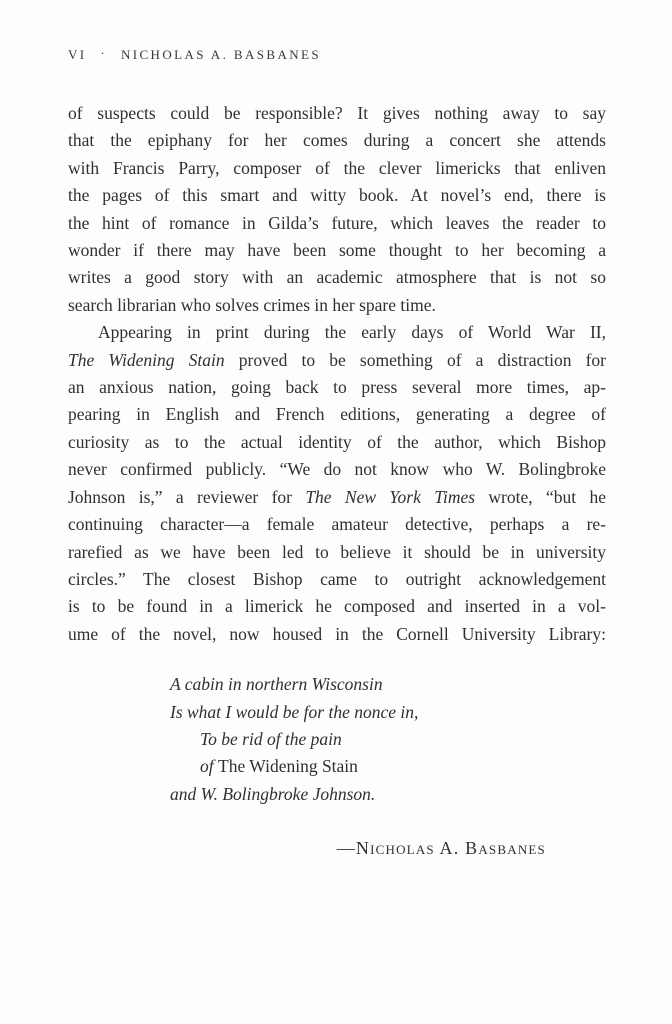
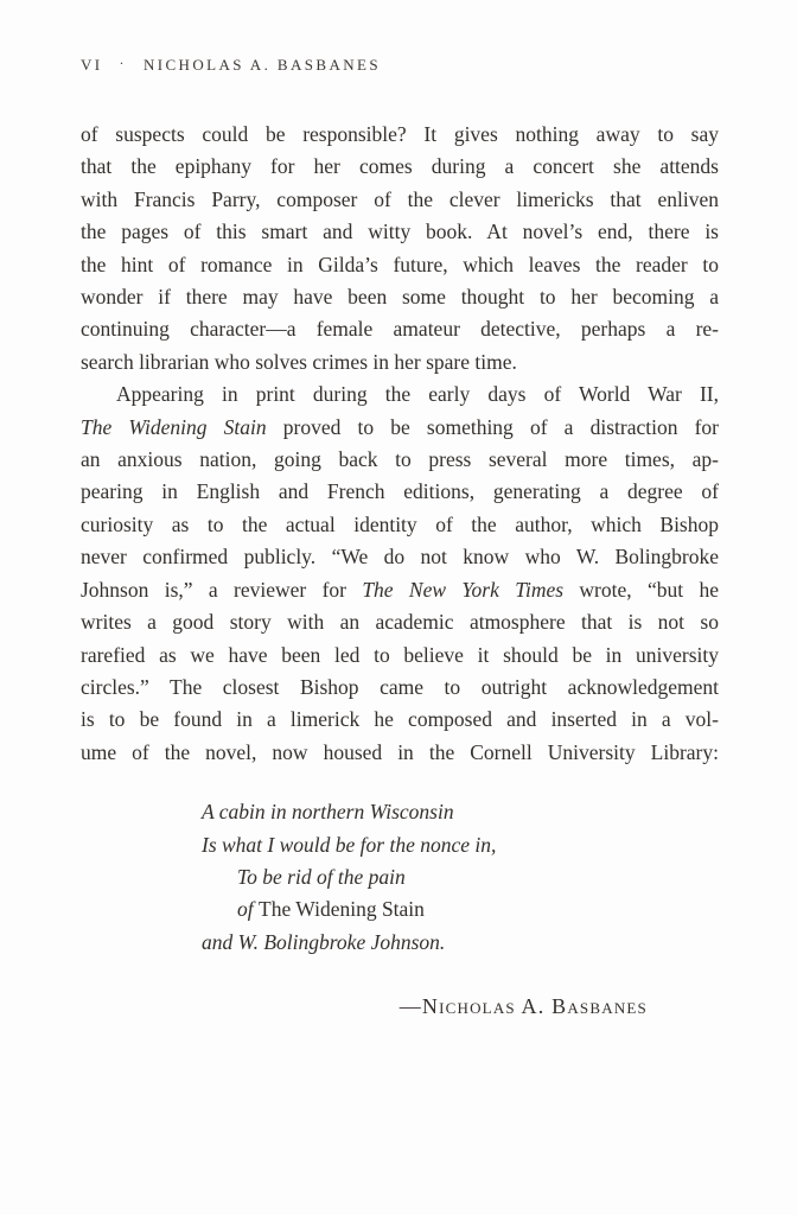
  VI · NICHOLAS A. BASBANES
  of suspects could be responsible? It gives nothing away to say
  that the epiphany for her comes during a concert she attends
  with Francis Parry, composer of the clever limericks that enliven
  the pages of this smart and witty book. At novel’s end, there is
  the hint of romance in Gilda’s future, which leaves the reader to
  wonder if there may have been some thought to her becoming a
- writes a good story with an academic atmosphere that is not so
+ continuing character—a female amateur detective, perhaps a re-
  search librarian who solves crimes in her spare time.
  Appearing in print during the early days of World War II,
  The Widening Stain proved to be something of a distraction for
  an anxious nation, going back to press several more times, ap-
  pearing in English and French editions, generating a degree of
  curiosity as to the actual identity of the author, which Bishop
  never confirmed publicly. “We do not know who W. Bolingbroke
  Johnson is,” a reviewer for The New York Times wrote, “but he
- continuing character—a female amateur detective, perhaps a re-
+ writes a good story with an academic atmosphere that is not so
  rarefied as we have been led to believe it should be in university
  circles.” The closest Bishop came to outright acknowledgement
  is to be found in a limerick he composed and inserted in a vol-
  ume of the novel, now housed in the Cornell University Library:
  A cabin in northern Wisconsin
  Is what I would be for the nonce in,
  To be rid of the pain
  of The Widening Stain
  and W. Bolingbroke Johnson.
  —Nicholas A. Basbanes
